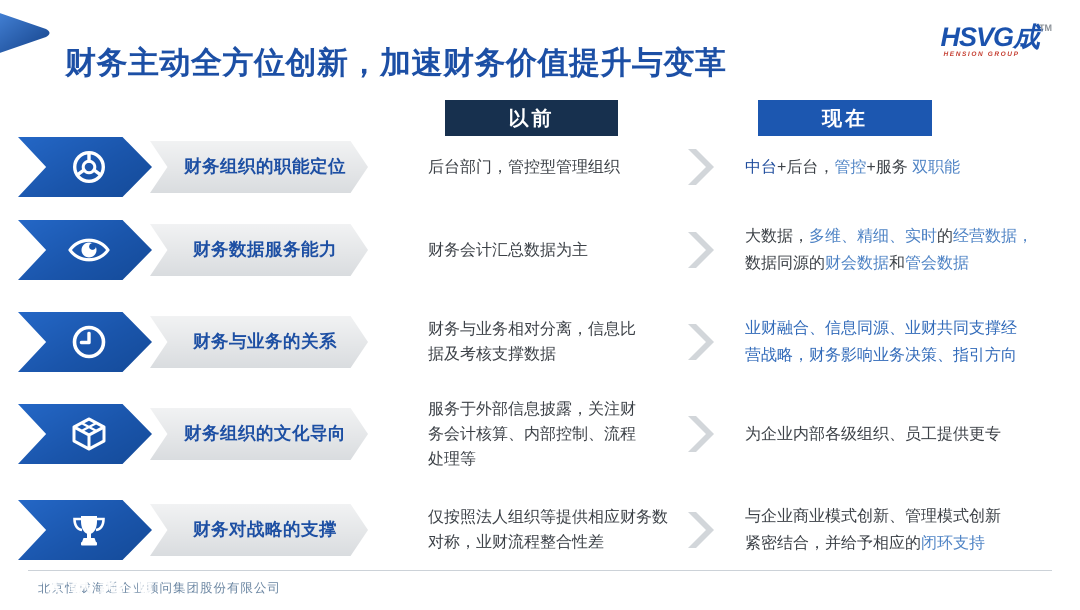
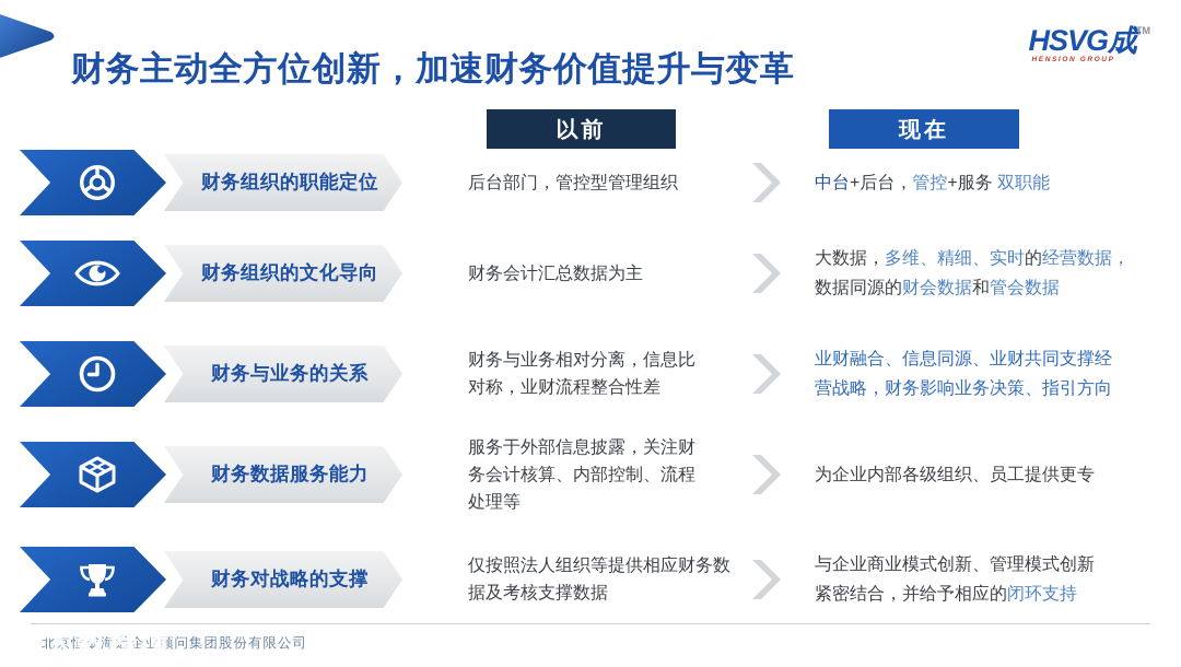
  财务主动全方位创新，加速财务价值提升与变革
  HSVG成TM
  以前
  现在
  财务组织的职能定位
  后台部门，管控型管理组织
  中台+后台，管控+服务 双职能
- 财务数据服务能力
+ 财务组织的文化导向
  财务会计汇总数据为主
  大数据，多维、精细、实时的经营数据，
  数据同源的财会数据和管会数据
  财务与业务的关系
  财务与业务相对分离，信息比
- 据及考核支撑数据
+ 对称，业财流程整合性差
  业财融合、信息同源、业财共同支撑经
  营战略，财务影响业务决策、指引方向
- 财务组织的文化导向
+ 财务数据服务能力
  服务于外部信息披露，关注财
  务会计核算、内部控制、流程
  处理等
  为企业内部各级组织、员工提供更专
  财务对战略的支撑
  仅按照法人组织等提供相应财务数
- 对称，业财流程整合性差
+ 据及考核支撑数据
  与企业商业模式创新、管理模式创新
  紧密结合，并给予相应的闭环支持
  北京恒成海通企业顾问集团股份有限公司
  大数跨境
